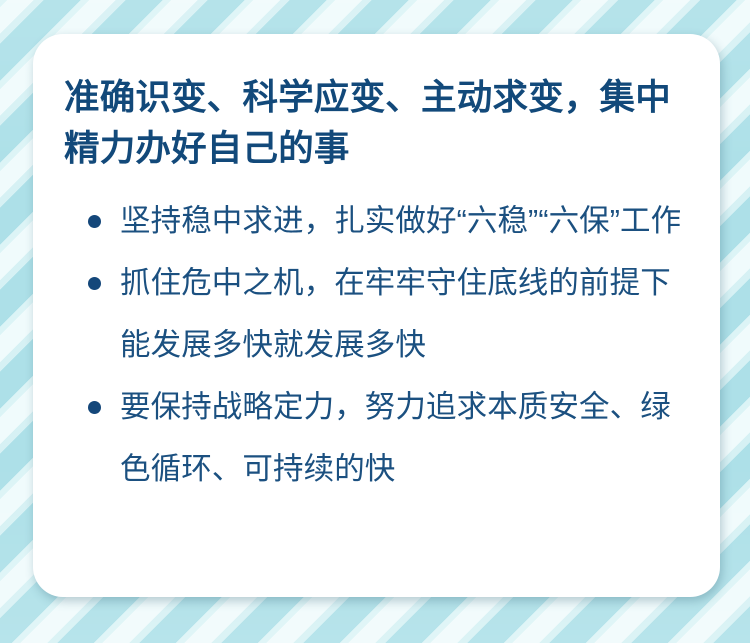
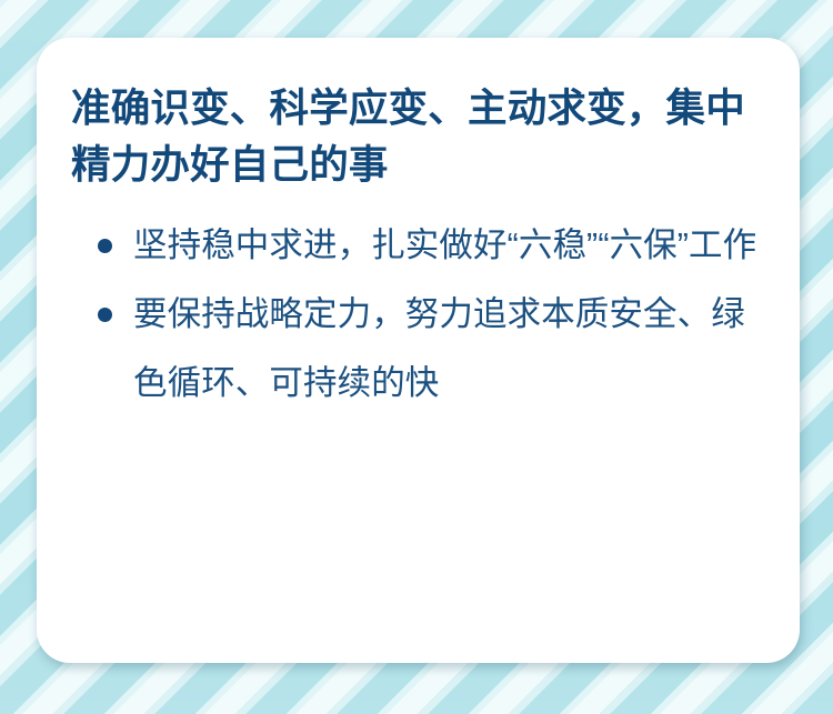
  准确识变、科学应变、主动求变，集中精力办好自己的事
  坚持稳中求进，扎实做好“六稳”“六保”工作
- 抓住危中之机，在牢牢守住底线的前提下能发展多快就发展多快
  要保持战略定力，努力追求本质安全、绿色循环、可持续的快
